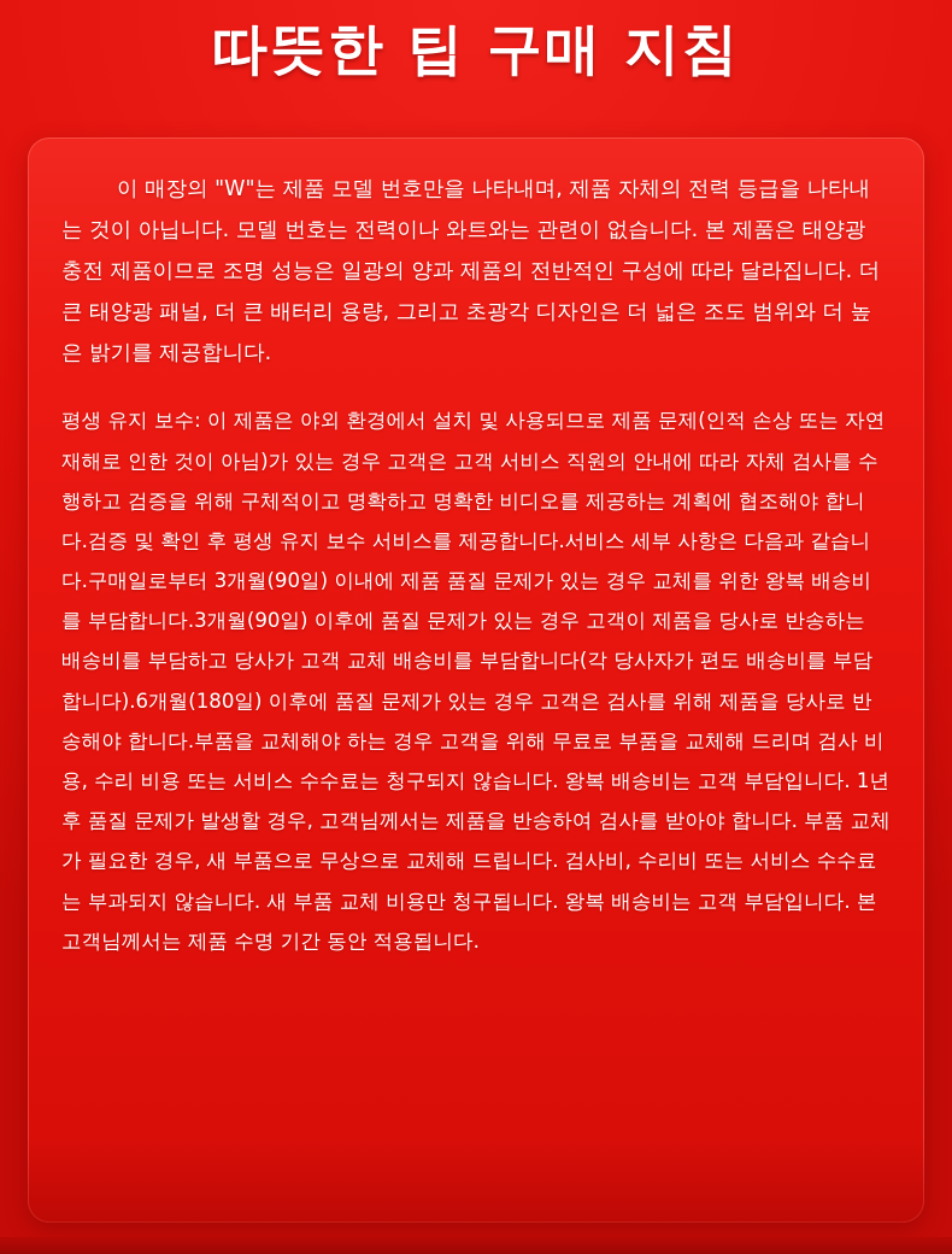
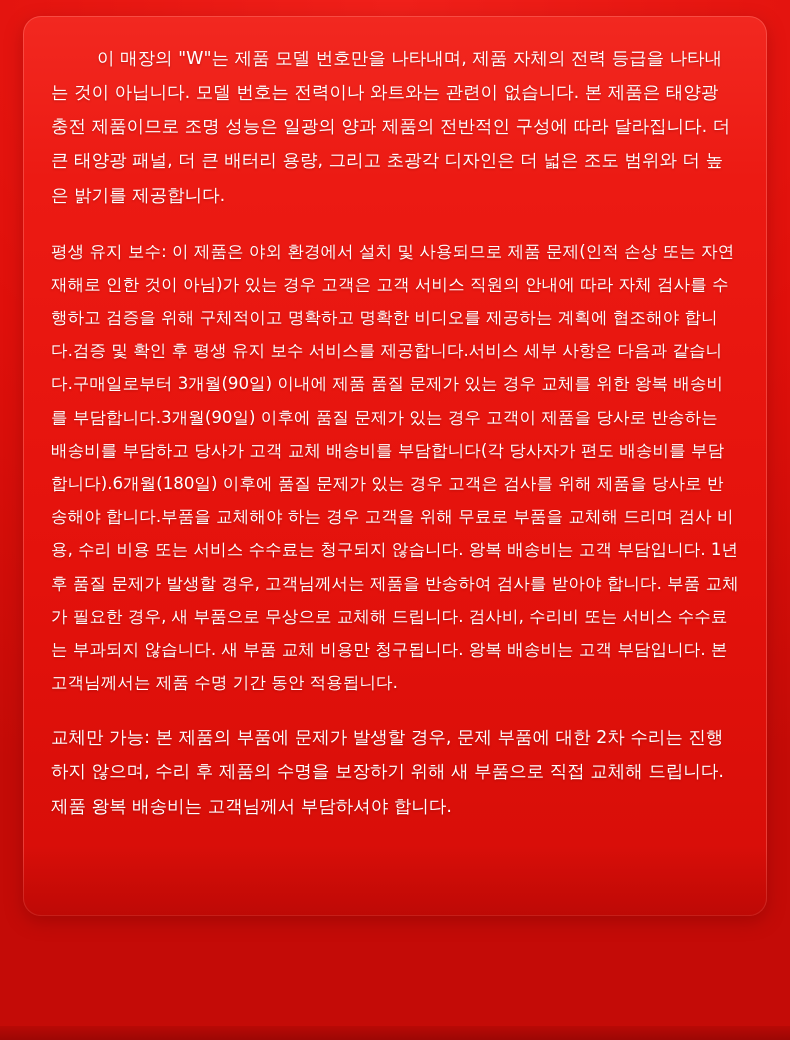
- 따뜻한 팁 구매 지침
  이 매장의 "W"는 제품 모델 번호만을 나타내며, 제품 자체의 전력 등급을 나타내는 것이 아닙니다. 모델 번호는 전력이나 와트와는 관련이 없습니다. 본 제품은 태양광 충전 제품이므로 조명 성능은 일광의 양과 제품의 전반적인 구성에 따라 달라집니다. 더 큰 태양광 패널, 더 큰 배터리 용량, 그리고 초광각 디자인은 더 넓은 조도 범위와 더 높은 밝기를 제공합니다.
  평생 유지 보수: 이 제품은 야외 환경에서 설치 및 사용되므로 제품 문제(인적 손상 또는 자연 재해로 인한 것이 아님)가 있는 경우 고객은 고객 서비스 직원의 안내에 따라 자체 검사를 수행하고 검증을 위해 구체적이고 명확하고 명확한 비디오를 제공하는 계획에 협조해야 합니다.검증 및 확인 후 평생 유지 보수 서비스를 제공합니다.서비스 세부 사항은 다음과 같습니다.구매일로부터 3개월(90일) 이내에 제품 품질 문제가 있는 경우 교체를 위한 왕복 배송비를 부담합니다.3개월(90일) 이후에 품질 문제가 있는 경우 고객이 제품을 당사로 반송하는 배송비를 부담하고 당사가 고객 교체 배송비를 부담합니다(각 당사자가 편도 배송비를 부담합니다).6개월(180일) 이후에 품질 문제가 있는 경우 고객은 검사를 위해 제품을 당사로 반송해야 합니다.부품을 교체해야 하는 경우 고객을 위해 무료로 부품을 교체해 드리며 검사 비용, 수리 비용 또는 서비스 수수료는 청구되지 않습니다. 왕복 배송비는 고객 부담입니다. 1년 후 품질 문제가 발생할 경우, 고객님께서는 제품을 반송하여 검사를 받아야 합니다. 부품 교체가 필요한 경우, 새 부품으로 무상으로 교체해 드립니다. 검사비, 수리비 또는 서비스 수수료는 부과되지 않습니다. 새 부품 교체 비용만 청구됩니다. 왕복 배송비는 고객 부담입니다. 본 고객님께서는 제품 수명 기간 동안 적용됩니다.
+ 교체만 가능: 본 제품의 부품에 문제가 발생할 경우, 문제 부품에 대한 2차 수리는 진행하지 않으며, 수리 후 제품의 수명을 보장하기 위해 새 부품으로 직접 교체해 드립니다. 제품 왕복 배송비는 고객님께서 부담하셔야 합니다.
